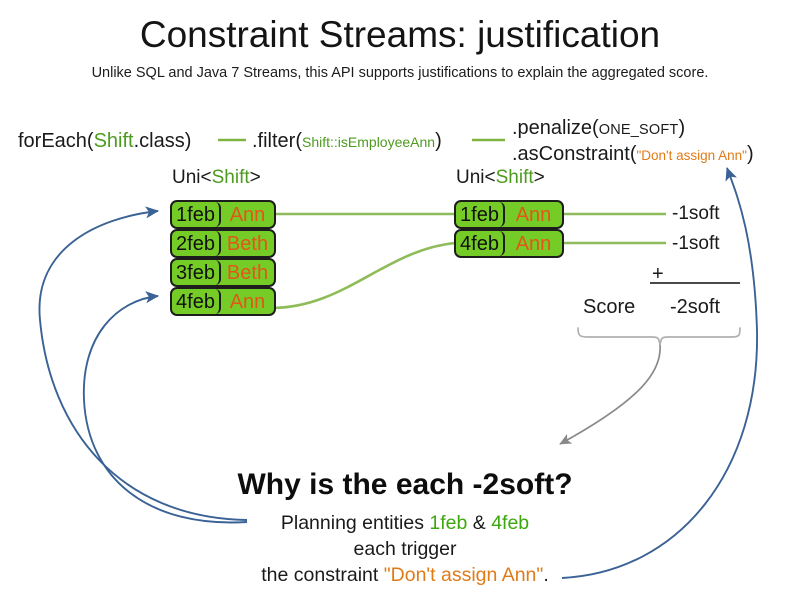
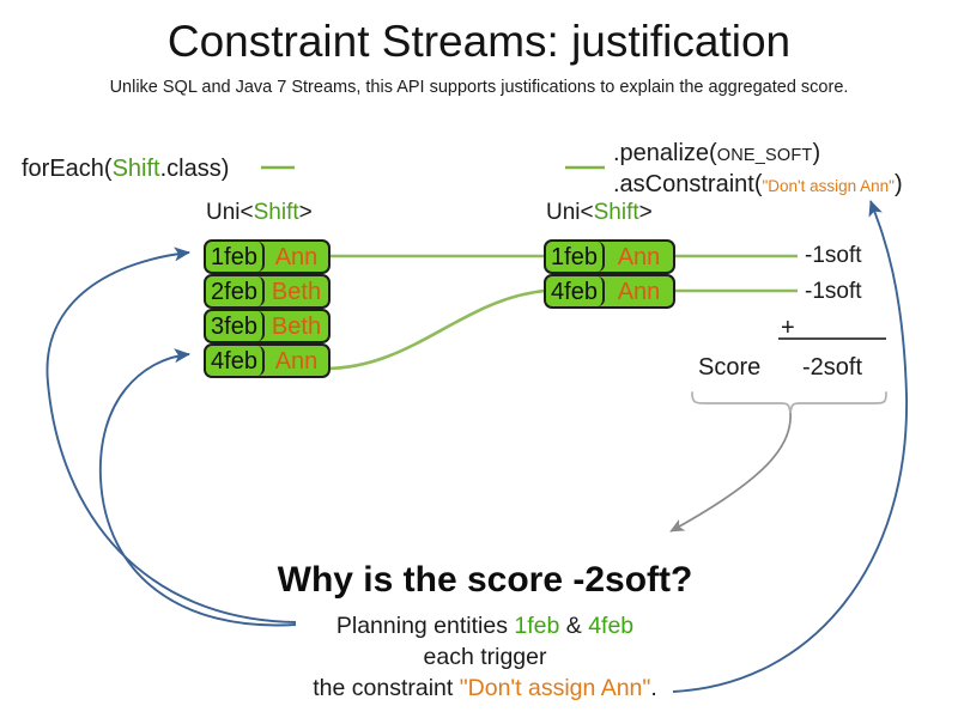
  Constraint Streams: justification
  Unlike SQL and Java 7 Streams, this API supports justifications to explain the aggregated score.
  forEach(Shift.class)
- .filter(Shift::isEmployeeAnn)
  .penalize(ONE_SOFT)
  .asConstraint("Don't assign Ann")
  Uni<Shift>
  1feb
  Ann
  2feb
  Beth
  3feb
  Beth
  4feb
  Ann
  Uni<Shift>
  1feb
  Ann
  4feb
  Ann
  -1soft
  -1soft
  +
  Score
  -2soft
- Why is the each -2soft?
+ Why is the score -2soft?
  Planning entities 1feb & 4feb
  each trigger
  the constraint "Don't assign Ann".
